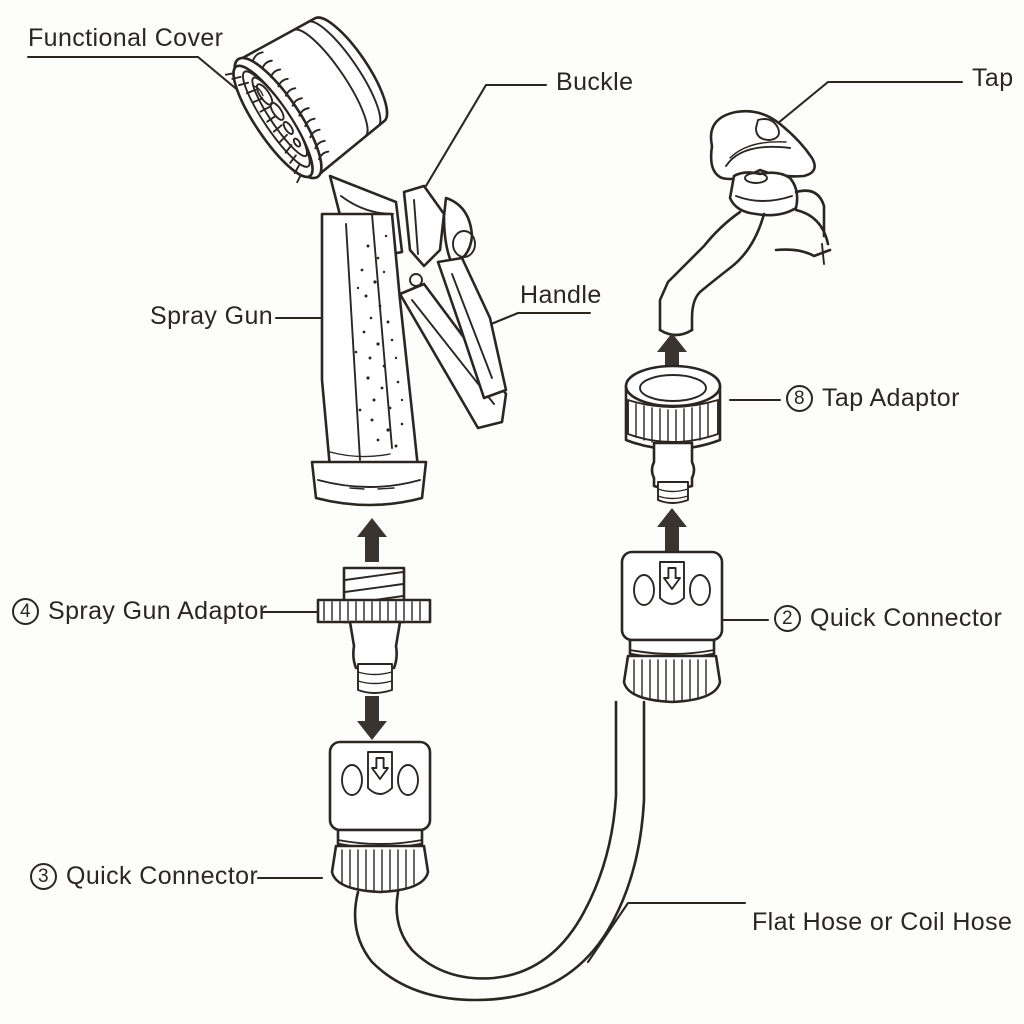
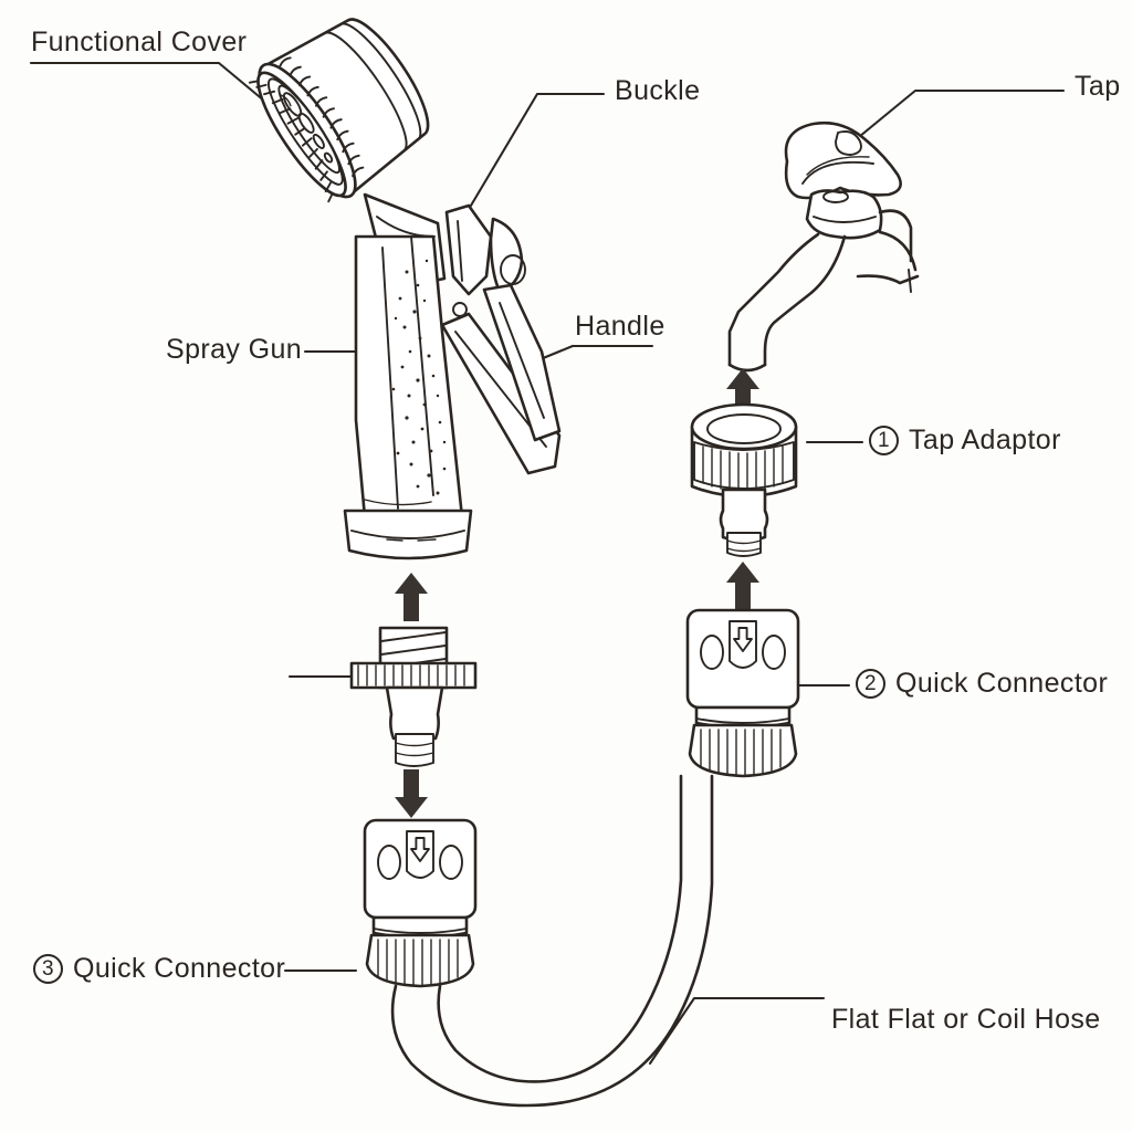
  Functional Cover
  Buckle
  Tap
  Spray Gun
  Handle
- 8
+ 1
  Tap Adaptor
  2
  Quick Connector
  3
  Quick Connector
- 4
- Spray Gun Adaptor
- Flat Hose or Coil Hose
+ Flat Flat or Coil Hose
